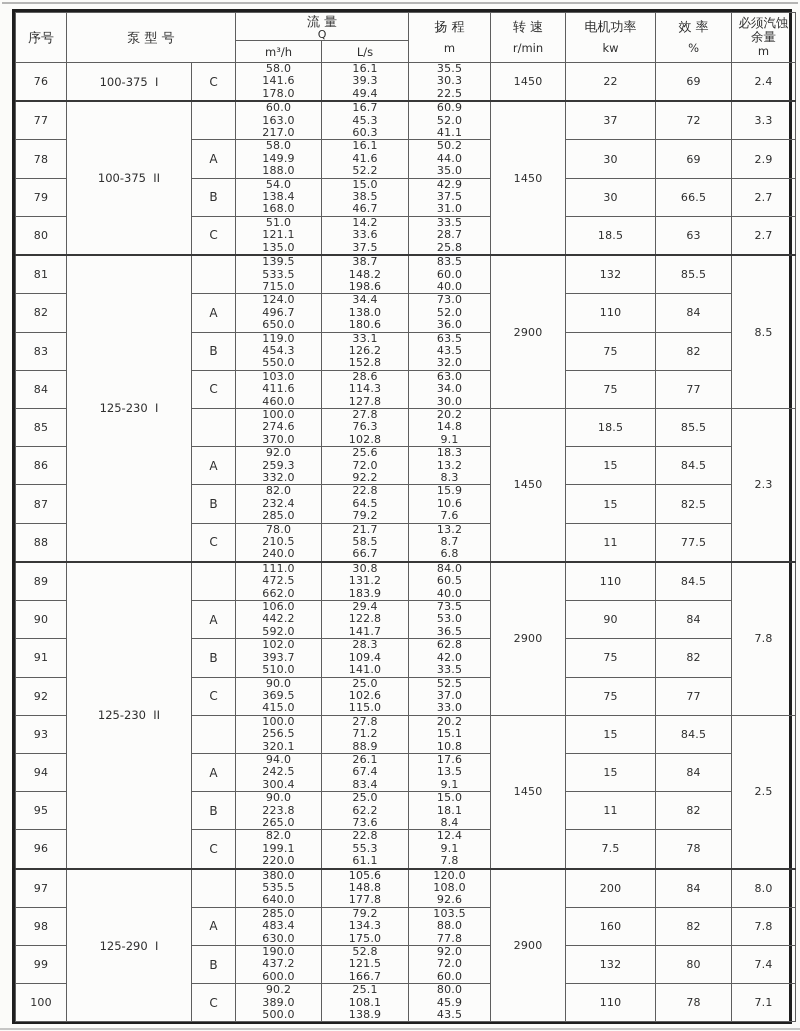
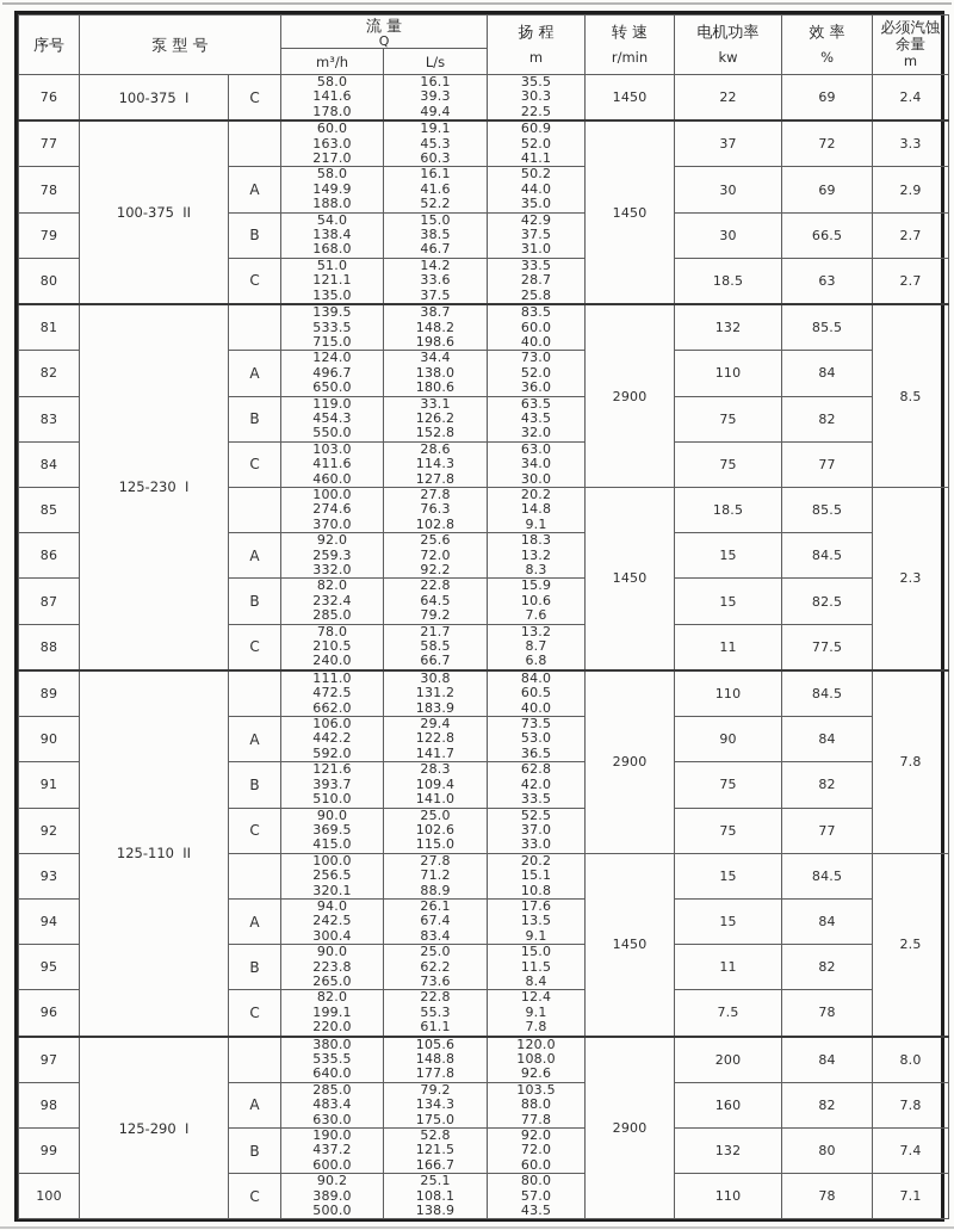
  序号	泵 型 号	流 量 Q	扬 程 m	转 速 r/min	电机功率 kw	效 率 %	必须汽蚀余量 m
  m³/h	L/s
  76	100-375 I	C	58.0141.6178.0	16.139.349.4	35.530.322.5	1450	22	69	2.4
- 77	100-375 II		60.0163.0217.0	16.745.360.3	60.952.041.1	1450	37	72	3.3
+ 77	100-375 II		60.0163.0217.0	19.145.360.3	60.952.041.1	1450	37	72	3.3
  78	A	58.0149.9188.0	16.141.652.2	50.244.035.0	30	69	2.9
  79	B	54.0138.4168.0	15.038.546.7	42.937.531.0	30	66.5	2.7
  80	C	51.0121.1135.0	14.233.637.5	33.528.725.8	18.5	63	2.7
  81	125-230 I		139.5533.5715.0	38.7148.2198.6	83.560.040.0	2900	132	85.5	8.5
  82	A	124.0496.7650.0	34.4138.0180.6	73.052.036.0	110	84
  83	B	119.0454.3550.0	33.1126.2152.8	63.543.532.0	75	82
  84	C	103.0411.6460.0	28.6114.3127.8	63.034.030.0	75	77
  85		100.0274.6370.0	27.876.3102.8	20.214.89.1	1450	18.5	85.5	2.3
  86	A	92.0259.3332.0	25.672.092.2	18.313.28.3	15	84.5
  87	B	82.0232.4285.0	22.864.579.2	15.910.67.6	15	82.5
  88	C	78.0210.5240.0	21.758.566.7	13.28.76.8	11	77.5
- 89	125-230 II		111.0472.5662.0	30.8131.2183.9	84.060.540.0	2900	110	84.5	7.8
+ 89	125-110 II		111.0472.5662.0	30.8131.2183.9	84.060.540.0	2900	110	84.5	7.8
  90	A	106.0442.2592.0	29.4122.8141.7	73.553.036.5	90	84
- 91	B	102.0393.7510.0	28.3109.4141.0	62.842.033.5	75	82
+ 91	B	121.6393.7510.0	28.3109.4141.0	62.842.033.5	75	82
  92	C	90.0369.5415.0	25.0102.6115.0	52.537.033.0	75	77
  93		100.0256.5320.1	27.871.288.9	20.215.110.8	1450	15	84.5	2.5
  94	A	94.0242.5300.4	26.167.483.4	17.613.59.1	15	84
- 95	B	90.0223.8265.0	25.062.273.6	15.018.18.4	11	82
+ 95	B	90.0223.8265.0	25.062.273.6	15.011.58.4	11	82
  96	C	82.0199.1220.0	22.855.361.1	12.49.17.8	7.5	78
  97	125-290 I		380.0535.5640.0	105.6148.8177.8	120.0108.092.6	2900	200	84	8.0
  98	A	285.0483.4630.0	79.2134.3175.0	103.588.077.8	160	82	7.8
  99	B	190.0437.2600.0	52.8121.5166.7	92.072.060.0	132	80	7.4
- 100	C	90.2389.0500.0	25.1108.1138.9	80.045.943.5	110	78	7.1
+ 100	C	90.2389.0500.0	25.1108.1138.9	80.057.043.5	110	78	7.1
